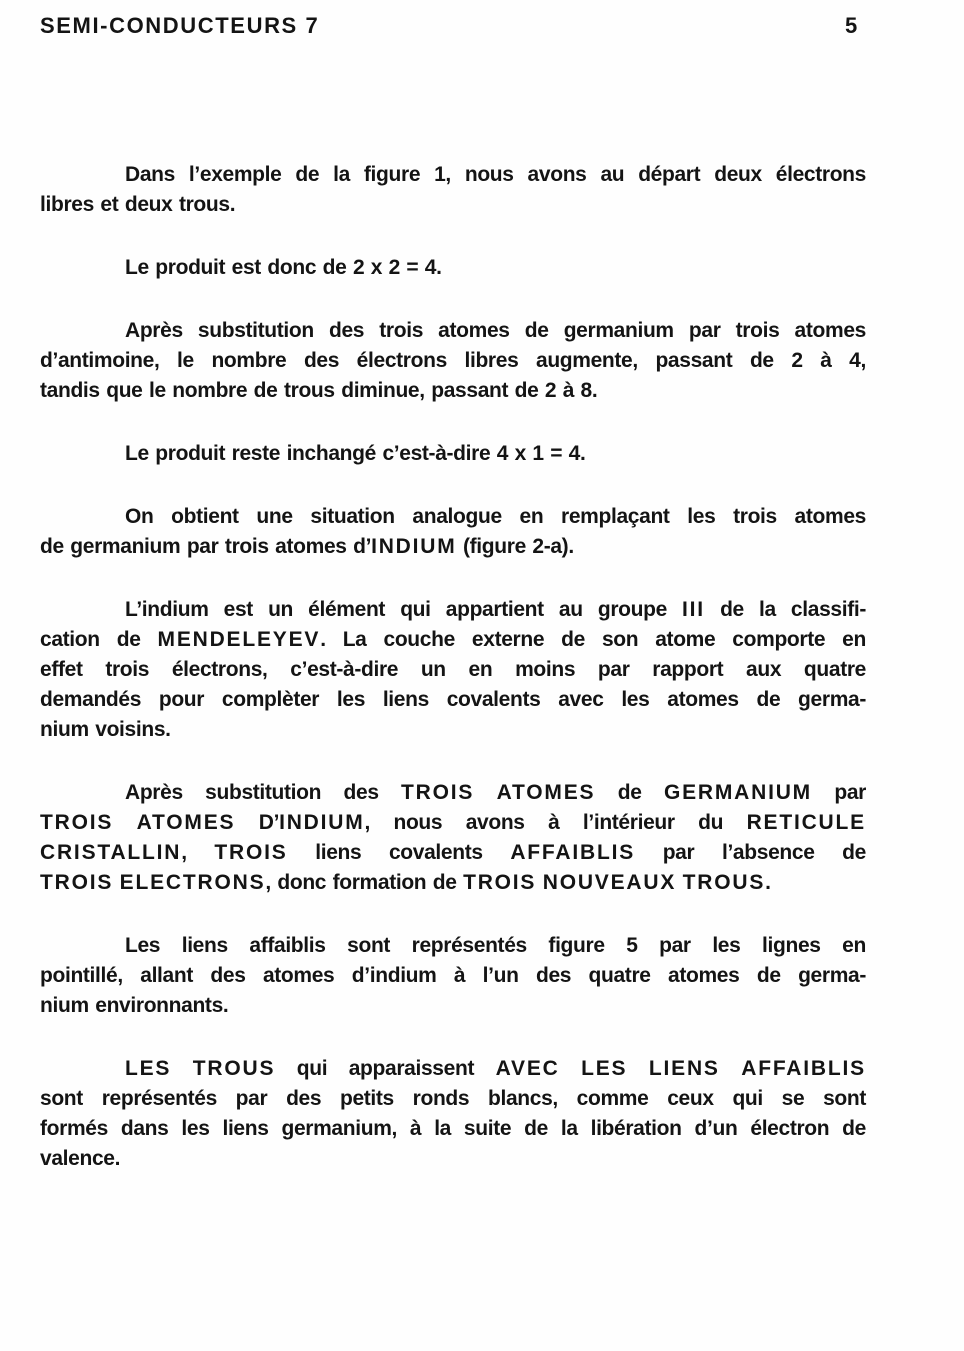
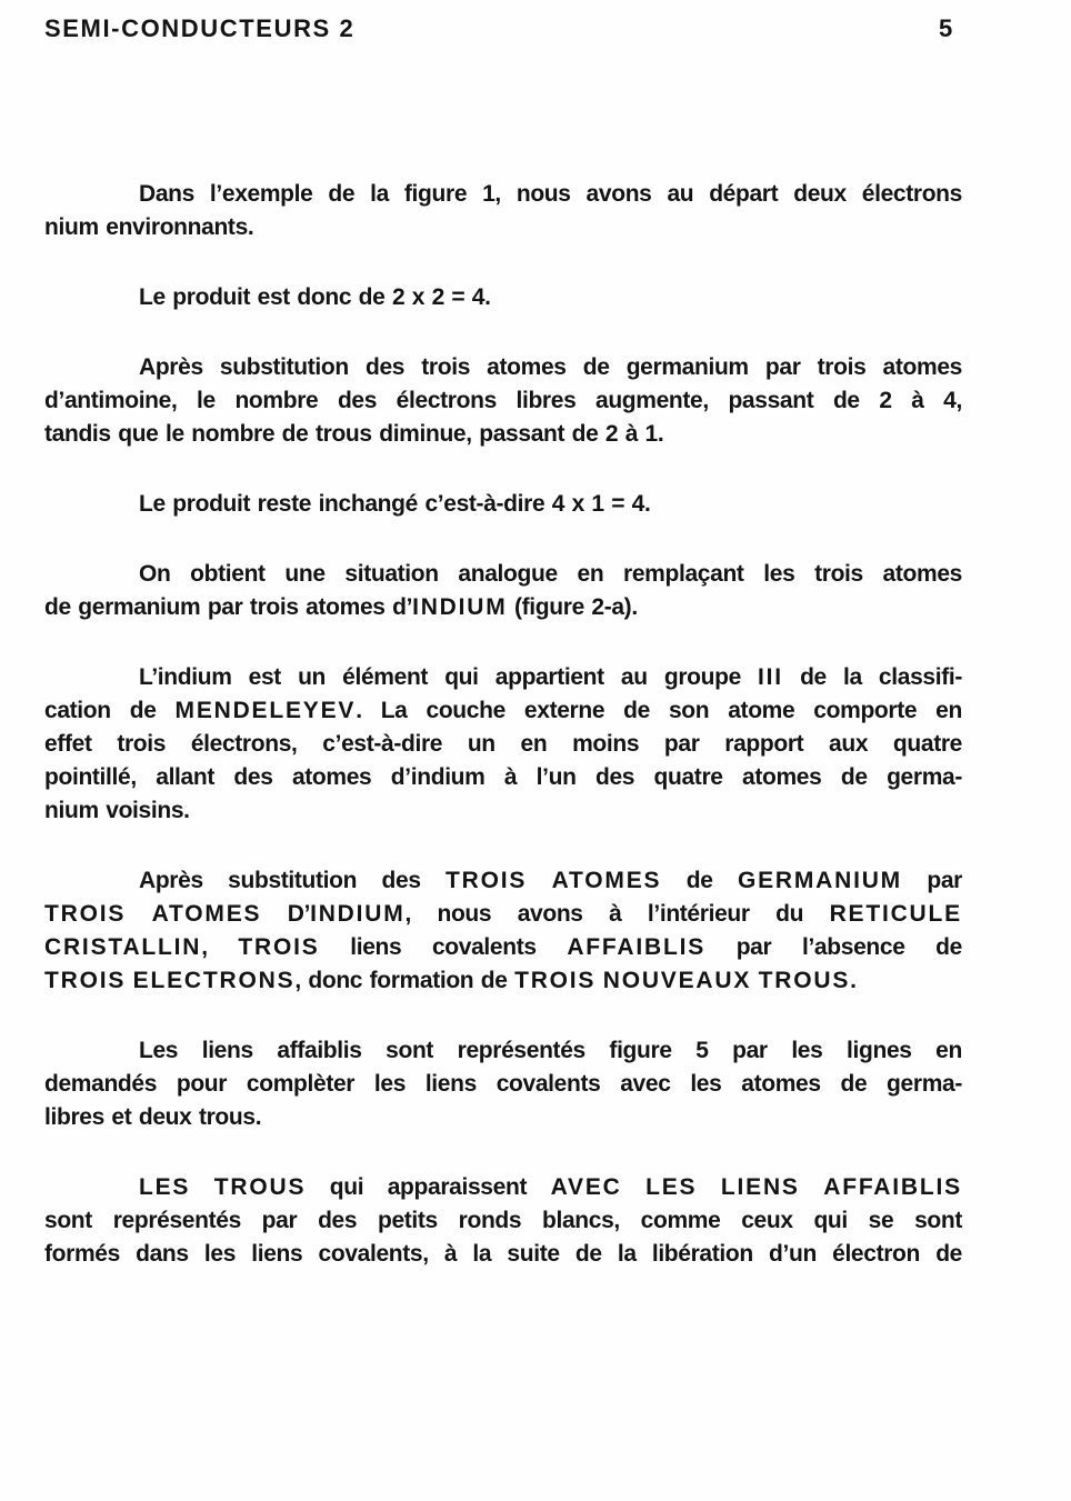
- SEMI-CONDUCTEURS 7
+ SEMI-CONDUCTEURS 2
  5
  Dans l’exemple de la figure 1, nous avons au départ deux électrons
- libres et deux trous.
+ nium environnants.
  Le produit est donc de 2 x 2 = 4.
  Après substitution des trois atomes de germanium par trois atomes
  d’antimoine, le nombre des électrons libres augmente, passant de 2 à 4,
- tandis que le nombre de trous diminue, passant de 2 à 8.
+ tandis que le nombre de trous diminue, passant de 2 à 1.
  Le produit reste inchangé c’est-à-dire 4 x 1 = 4.
  On obtient une situation analogue en remplaçant les trois atomes
  de germanium par trois atomes d’INDIUM (figure 2-a).
  L’indium est un élément qui appartient au groupe III de la classifi-
  cation de MENDELEYEV. La couche externe de son atome comporte en
  effet trois électrons, c’est-à-dire un en moins par rapport aux quatre
- demandés pour complèter les liens covalents avec les atomes de germa-
+ pointillé, allant des atomes d’indium à l’un des quatre atomes de germa-
  nium voisins.
  Après substitution des TROIS ATOMES de GERMANIUM par
  TROIS ATOMES D’INDIUM, nous avons à l’intérieur du RETICULE
  CRISTALLIN, TROIS liens covalents AFFAIBLIS par l’absence de
  TROIS ELECTRONS, donc formation de TROIS NOUVEAUX TROUS.
  Les liens affaiblis sont représentés figure 5 par les lignes en
- pointillé, allant des atomes d’indium à l’un des quatre atomes de germa-
+ demandés pour complèter les liens covalents avec les atomes de germa-
- nium environnants.
+ libres et deux trous.
  LES TROUS qui apparaissent AVEC LES LIENS AFFAIBLIS
  sont représentés par des petits ronds blancs, comme ceux qui se sont
- formés dans les liens germanium, à la suite de la libération d’un électron de
+ formés dans les liens covalents, à la suite de la libération d’un électron de
- valence.
